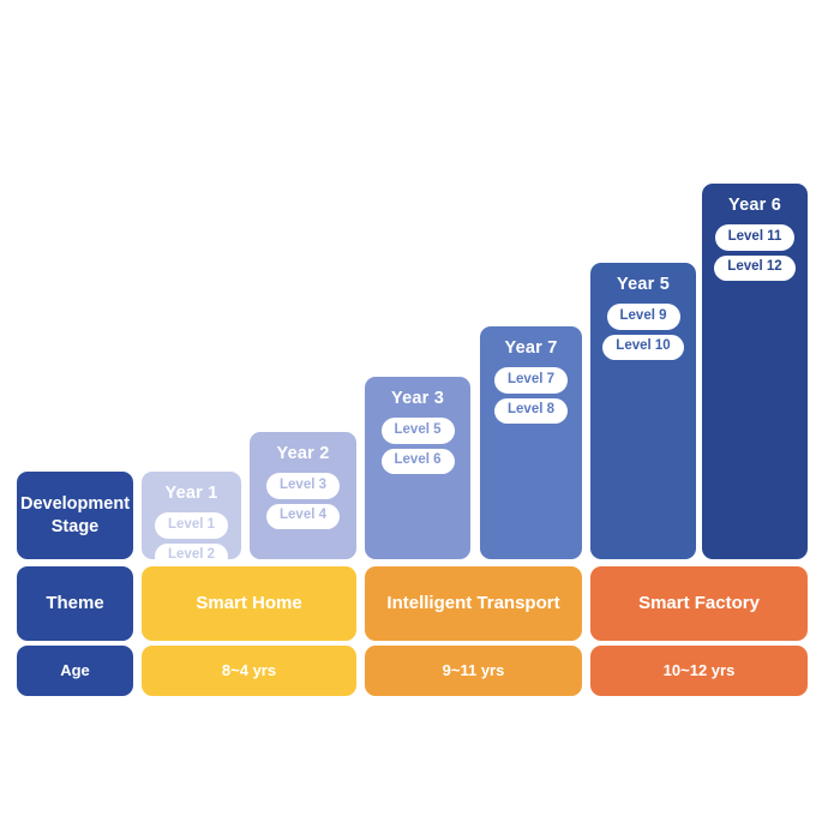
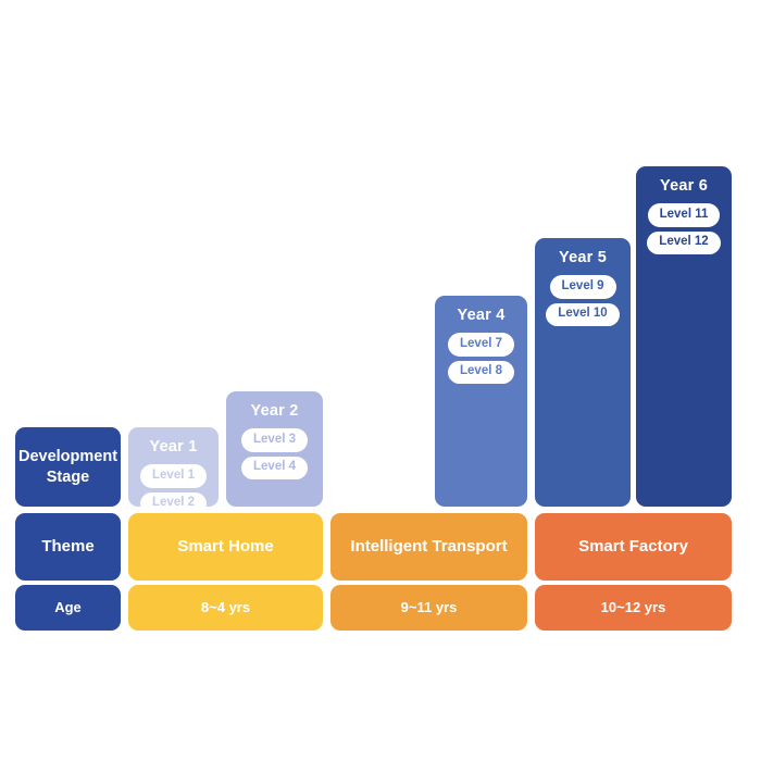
  Development
  Stage
  Year 1
  Level 1
  Level 2
  Year 2
  Level 3
  Level 4
- Year 3
- Level 5
- Level 6
- Year 7
+ Year 4
  Level 7
  Level 8
  Year 5
  Level 9
  Level 10
  Year 6
  Level 11
  Level 12
  Theme
  Smart Home
  Intelligent Transport
  Smart Factory
  Age
  8~4 yrs
  9~11 yrs
  10~12 yrs
